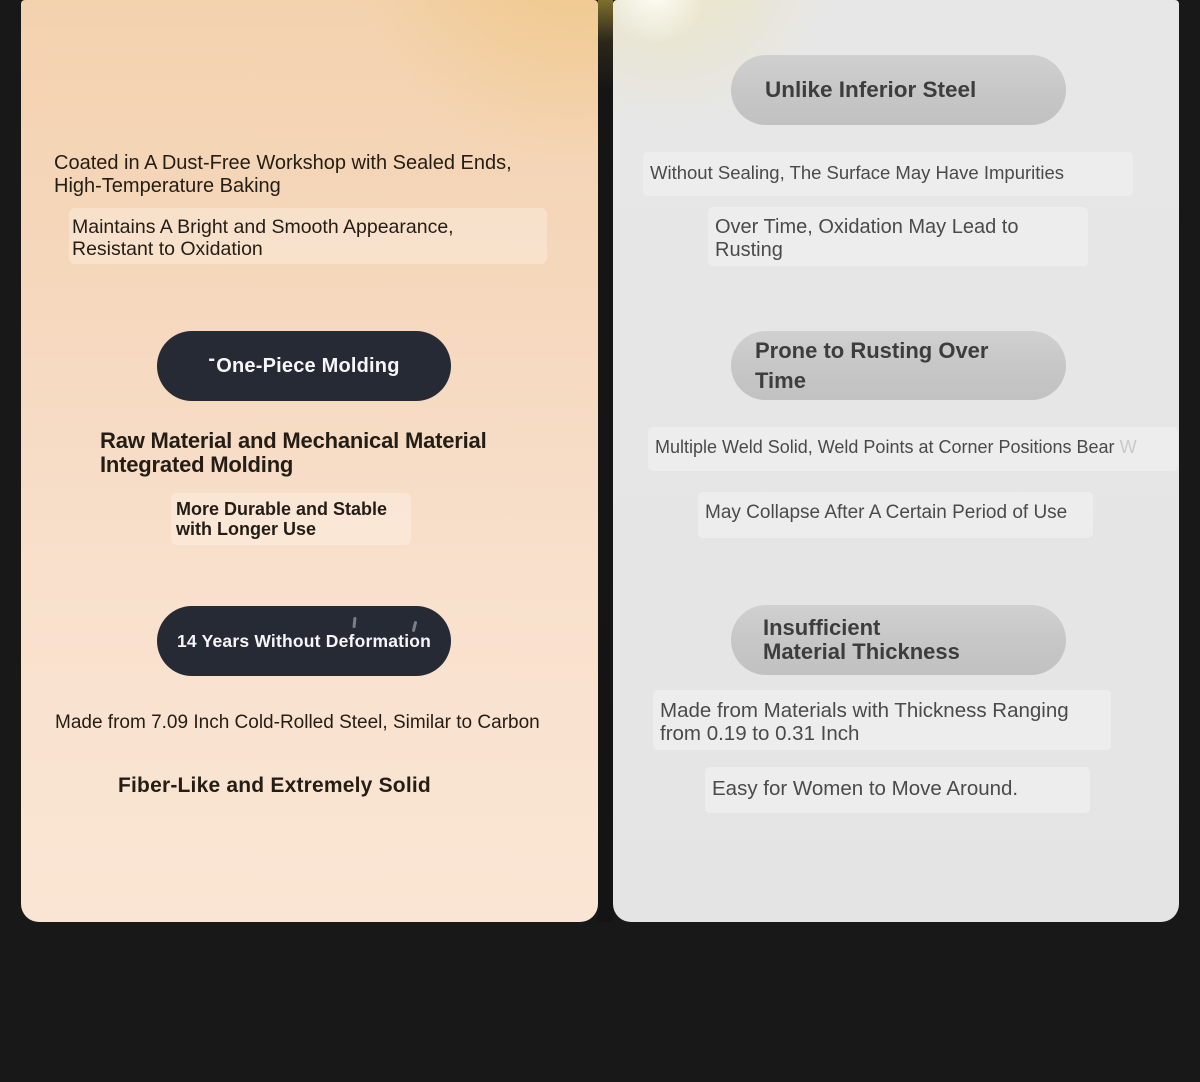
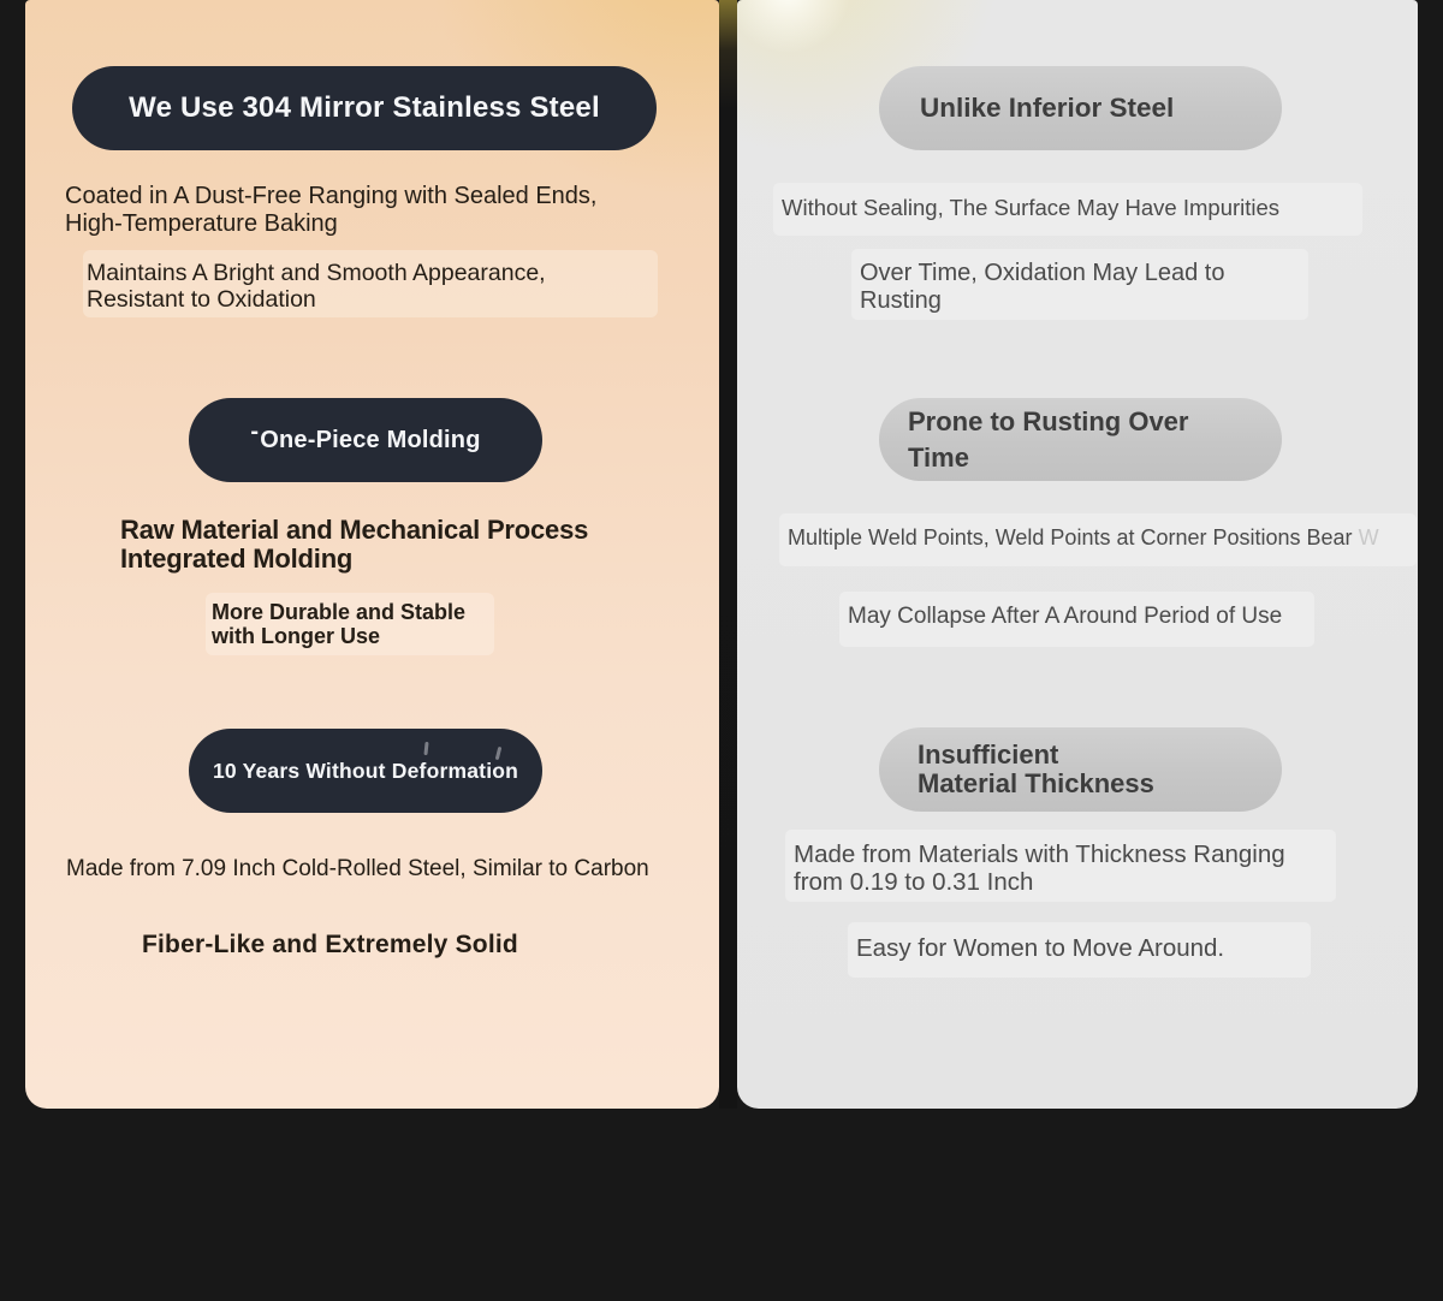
+ We Use 304 Mirror Stainless Steel
- Coated in A Dust-Free Workshop with Sealed Ends,
+ Coated in A Dust-Free Ranging with Sealed Ends,
  High-Temperature Baking
  Maintains A Bright and Smooth Appearance,
  Resistant to Oxidation
  -One-Piece Molding
- Raw Material and Mechanical Material
+ Raw Material and Mechanical Process
  Integrated Molding
  More Durable and Stable
  with Longer Use
- 14 Years Without Deformation
+ 10 Years Without Deformation
  Made from 7.09 Inch Cold-Rolled Steel, Similar to Carbon
  Fiber-Like and Extremely Solid
  Unlike Inferior Steel
  Without Sealing, The Surface May Have Impurities
  Over Time, Oxidation May Lead to
  Rusting
  Prone to Rusting Over
  Time
- Multiple Weld Solid, Weld Points at Corner Positions Bear W
+ Multiple Weld Points, Weld Points at Corner Positions Bear W
- May Collapse After A Certain Period of Use
+ May Collapse After A Around Period of Use
  Insufficient
  Material Thickness
  Made from Materials with Thickness Ranging
  from 0.19 to 0.31 Inch
  Easy for Women to Move Around.
